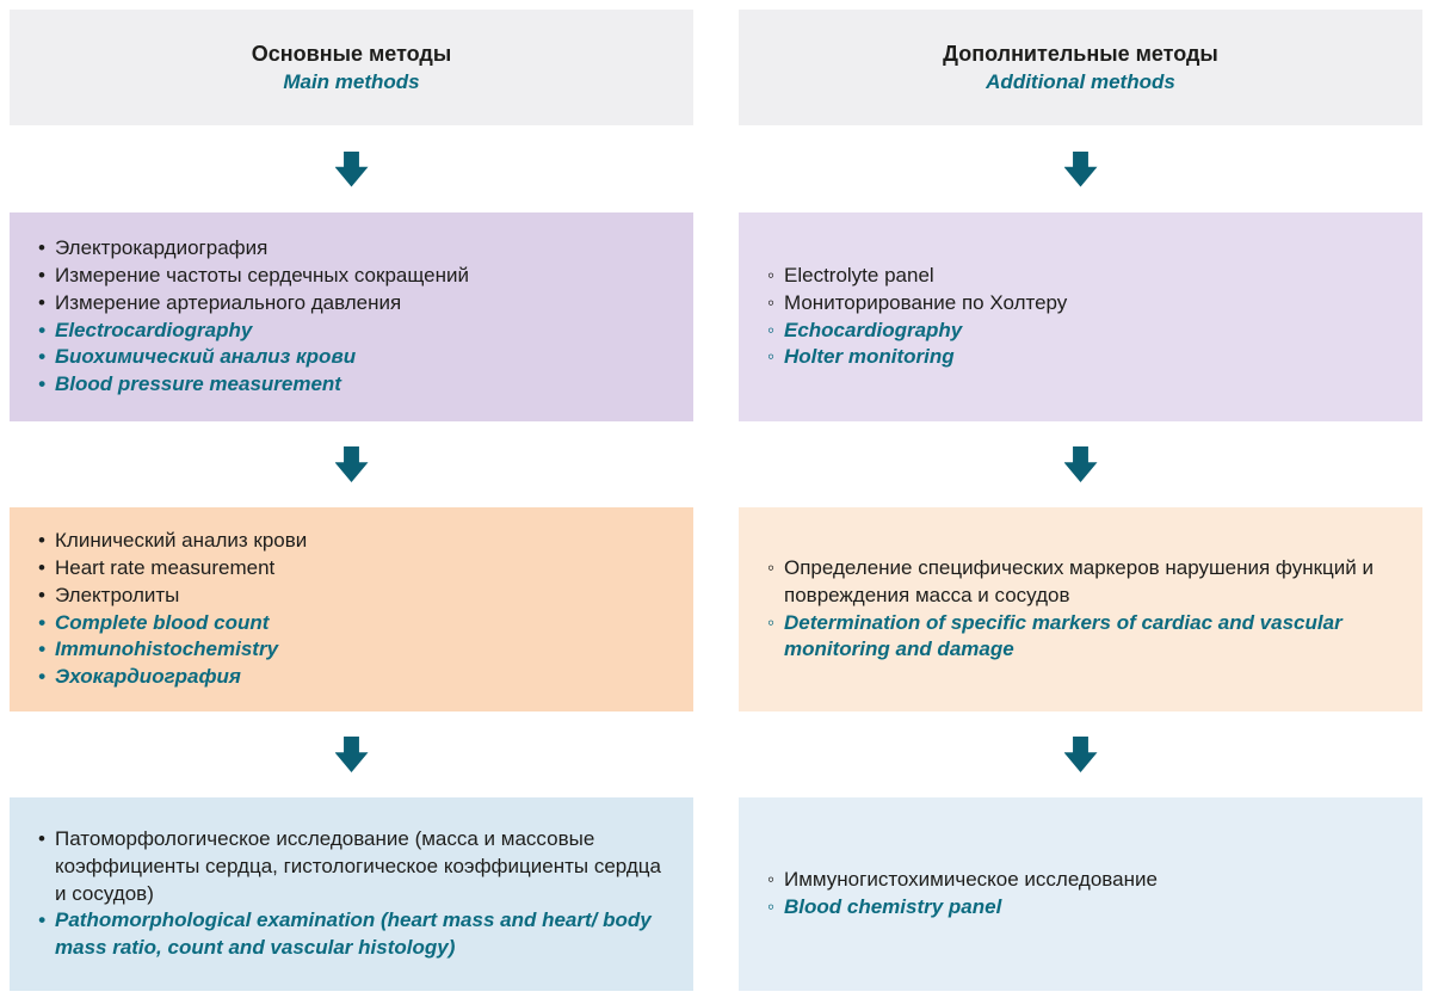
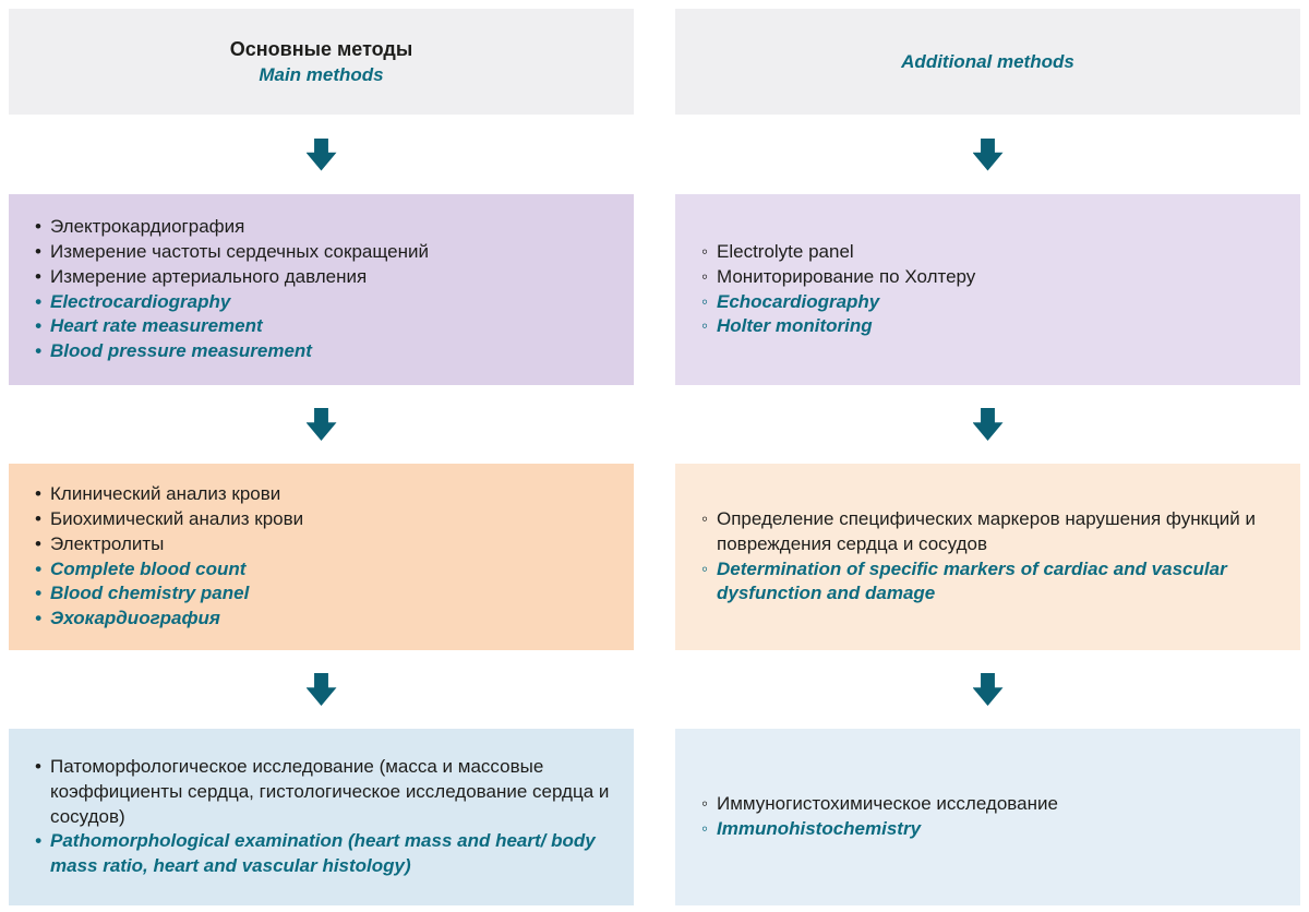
  Основные методы
  Main methods
- Дополнительные методы
  Additional methods
  •
  Электрокардиография
  •
  Измерение частоты сердечных сокращений
  •
  Измерение артериального давления
  •
  Electrocardiography
  •
- Биохимический анализ крови
+ Heart rate measurement
  •
  Blood pressure measurement
  ◦
  Electrolyte panel
  ◦
  Мониторирование по Холтеру
  ◦
  Echocardiography
  ◦
  Holter monitoring
  •
  Клинический анализ крови
  •
- Heart rate measurement
+ Биохимический анализ крови
  •
  Электролиты
  •
  Complete blood count
  •
- Immunohistochemistry
+ Blood chemistry panel
  •
  Эхокардиография
  ◦
- Определение специфических маркеров нарушения функций и повреждения масса и сосудов
+ Определение специфических маркеров нарушения функций и повреждения сердца и сосудов
  ◦
- Determination of specific markers of cardiac and vascular monitoring and damage
+ Determination of specific markers of cardiac and vascular dysfunction and damage
  •
- Патоморфологическое исследование (масса и массовые коэффициенты сердца, гистологическое коэффициенты сердца и сосудов)
+ Патоморфологическое исследование (масса и массовые коэффициенты сердца, гистологическое исследование сердца и сосудов)
  •
- Pathomorphological examination (heart mass and heart/ body mass ratio, count and vascular histology)
+ Pathomorphological examination (heart mass and heart/ body mass ratio, heart and vascular histology)
  ◦
  Иммуногистохимическое исследование
  ◦
- Blood chemistry panel
+ Immunohistochemistry
